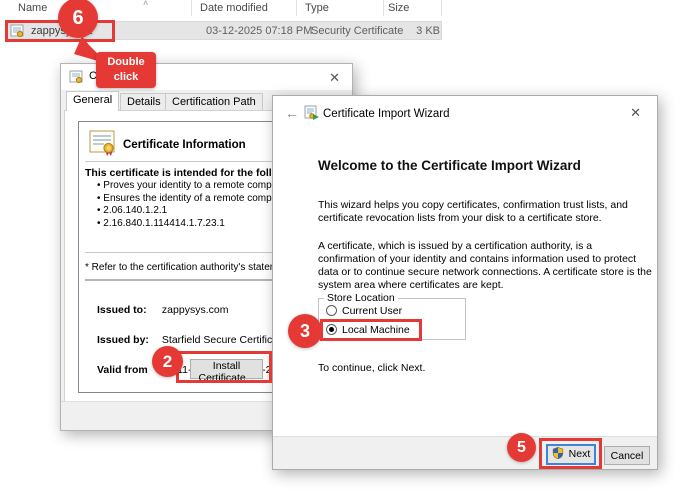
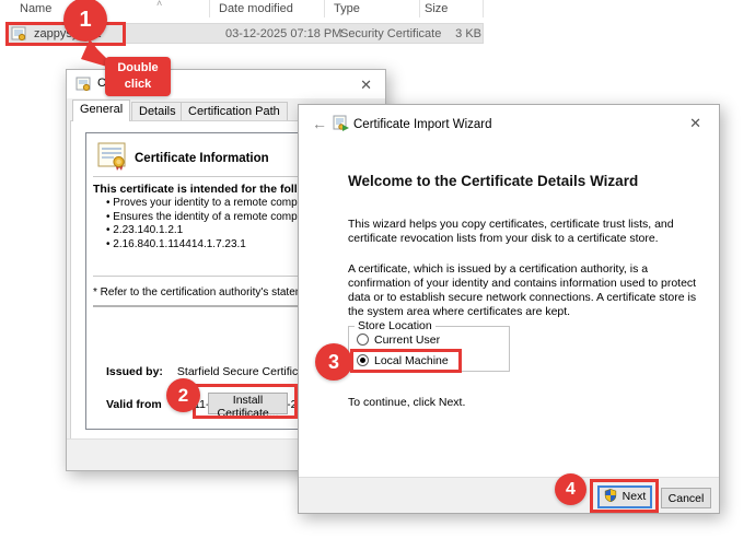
  Name
  ˄
  Date modified
  Type
  Size
  03-12-2025 07:18 PM
  Security Certificate
  3 KB
  ✕
  General
  Details
  Certification Path
  Certificate Information
  This certificate is intended for the foll
  Proves your identity to a remote comp
  Ensures the identity of a remote comp
- 2.06.140.1.2.1
+ 2.23.140.1.2.1
  2.16.840.1.114414.1.7.23.1
  * Refer to the certification authority's state
- Issued to: zappysys.com
  Issued by: Starfield Secure Certific
  Install Certificate...
  2
  ✕
  ←
  Certificate Import Wizard
- Welcome to the Certificate Import Wizard
+ Welcome to the Certificate Details Wizard
- This wizard helps you copy certificates, confirmation trust lists, and certificate revocation lists from your disk to a certificate store.
+ This wizard helps you copy certificates, certificate trust lists, and certificate revocation lists from your disk to a certificate store.
- A certificate, which is issued by a certification authority, is a confirmation of your identity and contains information used to protect data or to continue secure network connections. A certificate store is the system area where certificates are kept.
+ A certificate, which is issued by a certification authority, is a confirmation of your identity and contains information used to protect data or to establish secure network connections. A certificate store is the system area where certificates are kept.
  Store Location
  Current User
  Local Machine
  To continue, click Next.
  Next
  Cancel
- 6
+ 1
  Double
  click
  3
- 5
+ 4
